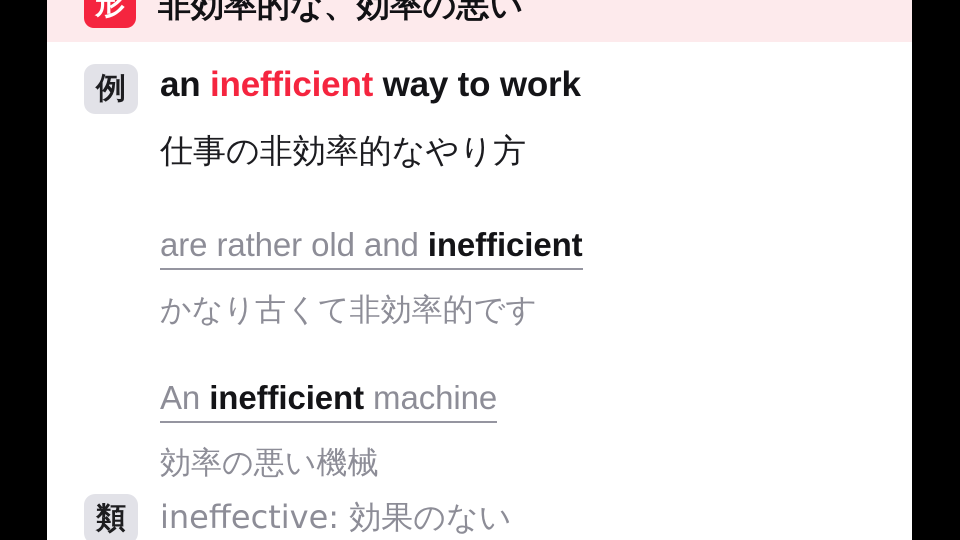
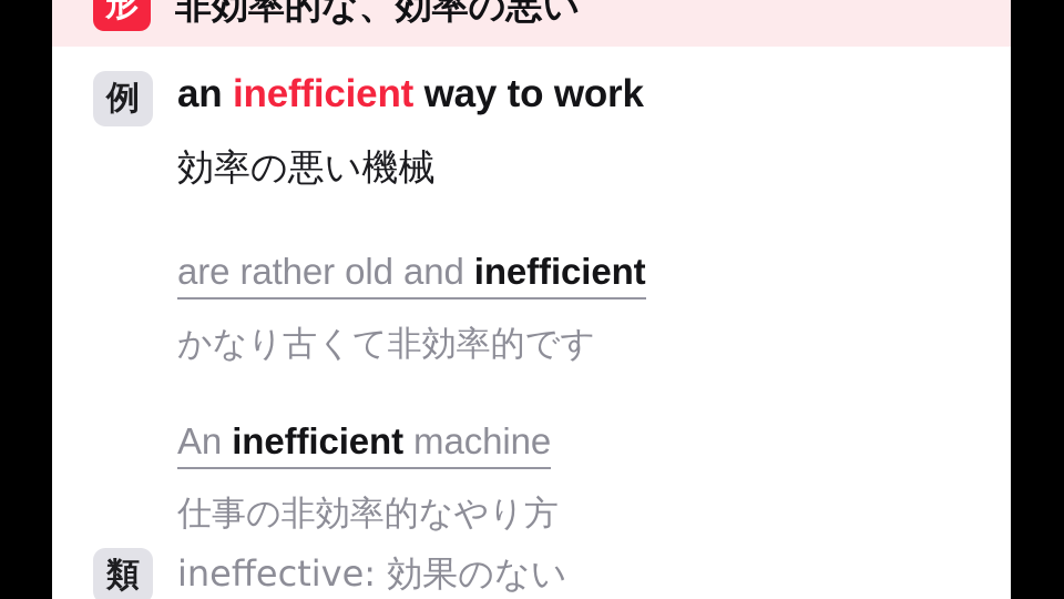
  形
  非効率的な、効率の悪い
  例
  an inefficient way to work
- 仕事の非効率的なやり方
+ 効率の悪い機械
  are rather old and inefficient
  かなり古くて非効率的です
  An inefficient machine
- 効率の悪い機械
+ 仕事の非効率的なやり方
  類
  ineffective: 効果のない
